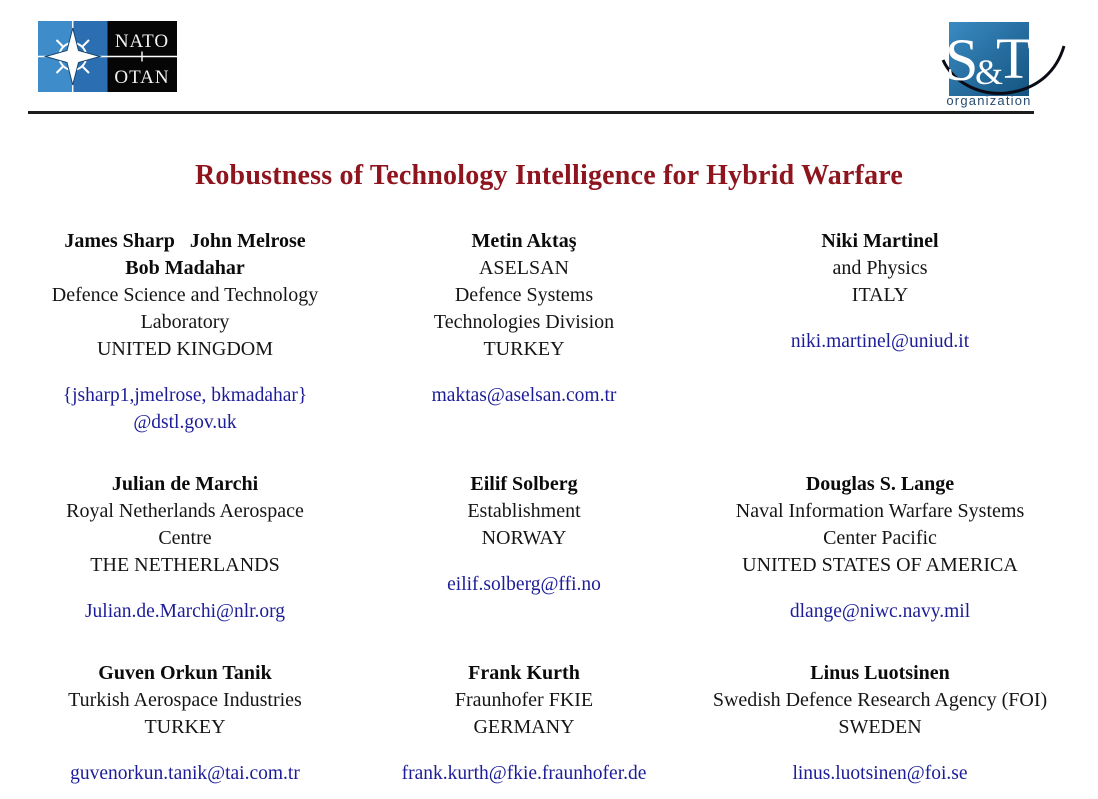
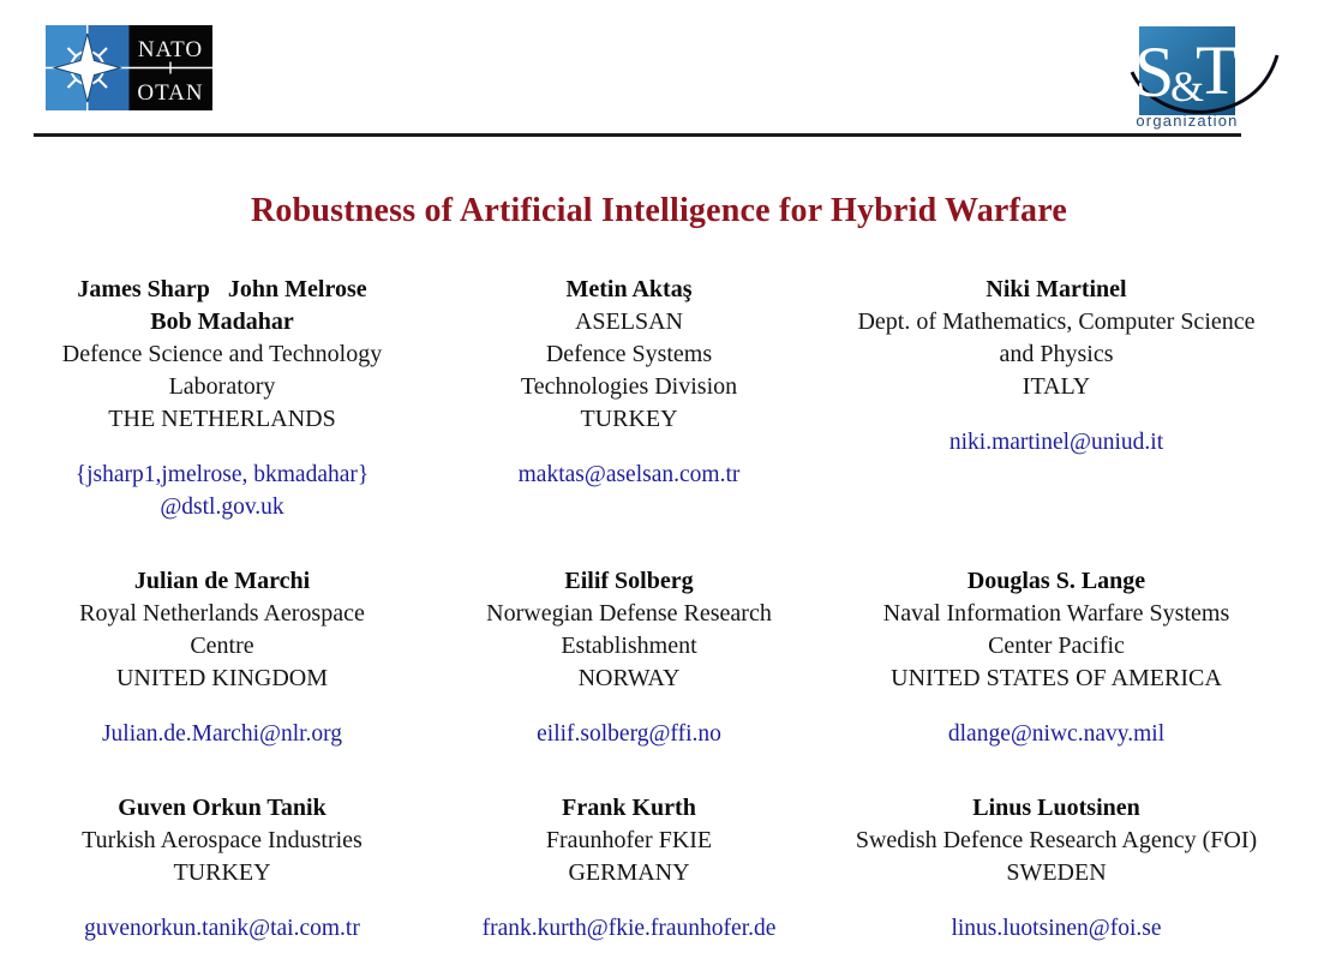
  NATO
  OTAN
  S
  &
  T
  organization
- Robustness of Technology Intelligence for Hybrid Warfare
+ Robustness of Artificial Intelligence for Hybrid Warfare
  James Sharp John Melrose
  Bob Madahar
  Defence Science and Technology
  Laboratory
- UNITED KINGDOM
+ THE NETHERLANDS
  {jsharp1,jmelrose, bkmadahar}
  @dstl.gov.uk
  Metin Aktaş
  ASELSAN
  Defence Systems
  Technologies Division
  TURKEY
  maktas@aselsan.com.tr
  Niki Martinel
+ Dept. of Mathematics, Computer Science
  and Physics
  ITALY
  niki.martinel@uniud.it
  Julian de Marchi
  Royal Netherlands Aerospace
  Centre
- THE NETHERLANDS
+ UNITED KINGDOM
  Julian.de.Marchi@nlr.org
  Eilif Solberg
+ Norwegian Defense Research
  Establishment
  NORWAY
  eilif.solberg@ffi.no
  Douglas S. Lange
  Naval Information Warfare Systems
  Center Pacific
  UNITED STATES OF AMERICA
  dlange@niwc.navy.mil
  Guven Orkun Tanik
  Turkish Aerospace Industries
  TURKEY
  guvenorkun.tanik@tai.com.tr
  Frank Kurth
  Fraunhofer FKIE
  GERMANY
  frank.kurth@fkie.fraunhofer.de
  Linus Luotsinen
  Swedish Defence Research Agency (FOI)
  SWEDEN
  linus.luotsinen@foi.se
